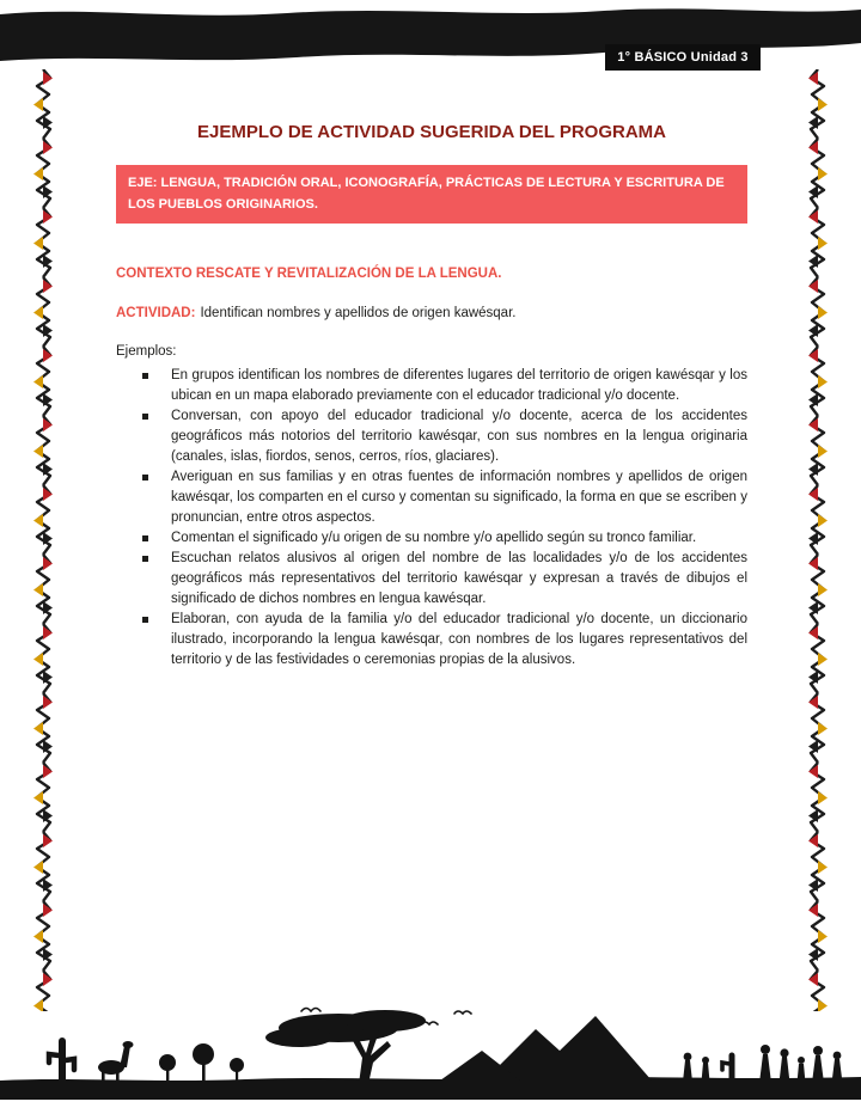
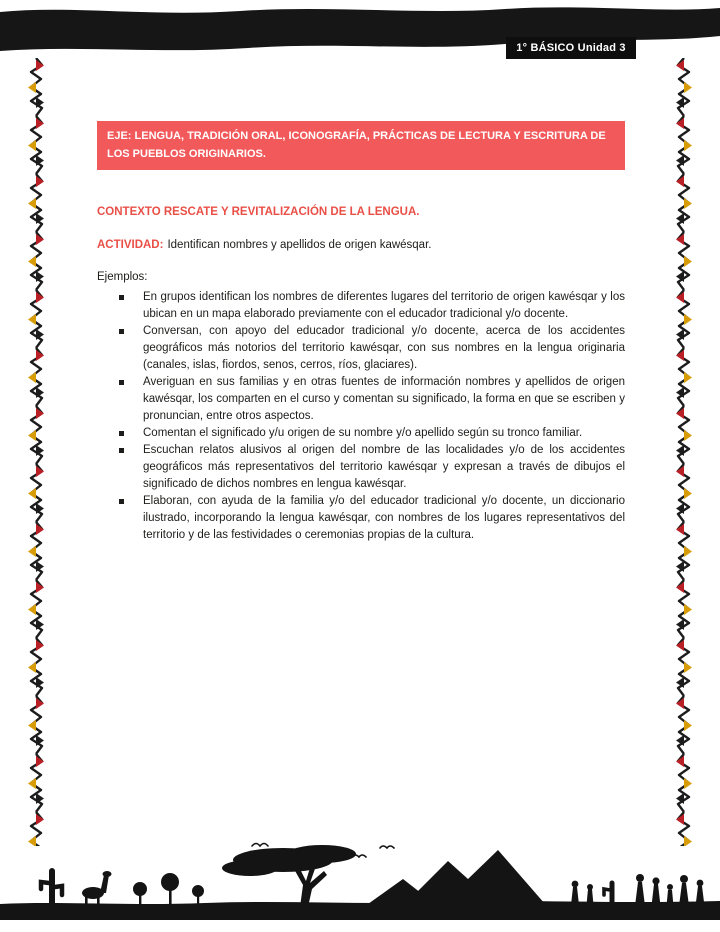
  1° BÁSICO Unidad 3
- EJEMPLO DE ACTIVIDAD SUGERIDA DEL PROGRAMA
  EJE: LENGUA, TRADICIÓN ORAL, ICONOGRAFÍA, PRÁCTICAS DE LECTURA Y ESCRITURA DE LOS PUEBLOS ORIGINARIOS.
  CONTEXTO RESCATE Y REVITALIZACIÓN DE LA LENGUA.
  ACTIVIDAD: Identifican nombres y apellidos de origen kawésqar.
  Ejemplos:
  En grupos identifican los nombres de diferentes lugares del territorio de origen kawésqar y los ubican en un mapa elaborado previamente con el educador tradicional y/o docente.
  Conversan, con apoyo del educador tradicional y/o docente, acerca de los accidentes geográficos más notorios del territorio kawésqar, con sus nombres en la lengua originaria (canales, islas, fiordos, senos, cerros, ríos, glaciares).
  Averiguan en sus familias y en otras fuentes de información nombres y apellidos de origen kawésqar, los comparten en el curso y comentan su significado, la forma en que se escriben y pronuncian, entre otros aspectos.
  Comentan el significado y/u origen de su nombre y/o apellido según su tronco familiar.
  Escuchan relatos alusivos al origen del nombre de las localidades y/o de los accidentes geográficos más representativos del territorio kawésqar y expresan a través de dibujos el significado de dichos nombres en lengua kawésqar.
- Elaboran, con ayuda de la familia y/o del educador tradicional y/o docente, un diccionario ilustrado, incorporando la lengua kawésqar, con nombres de los lugares representativos del territorio y de las festividades o ceremonias propias de la alusivos.
+ Elaboran, con ayuda de la familia y/o del educador tradicional y/o docente, un diccionario ilustrado, incorporando la lengua kawésqar, con nombres de los lugares representativos del territorio y de las festividades o ceremonias propias de la cultura.
